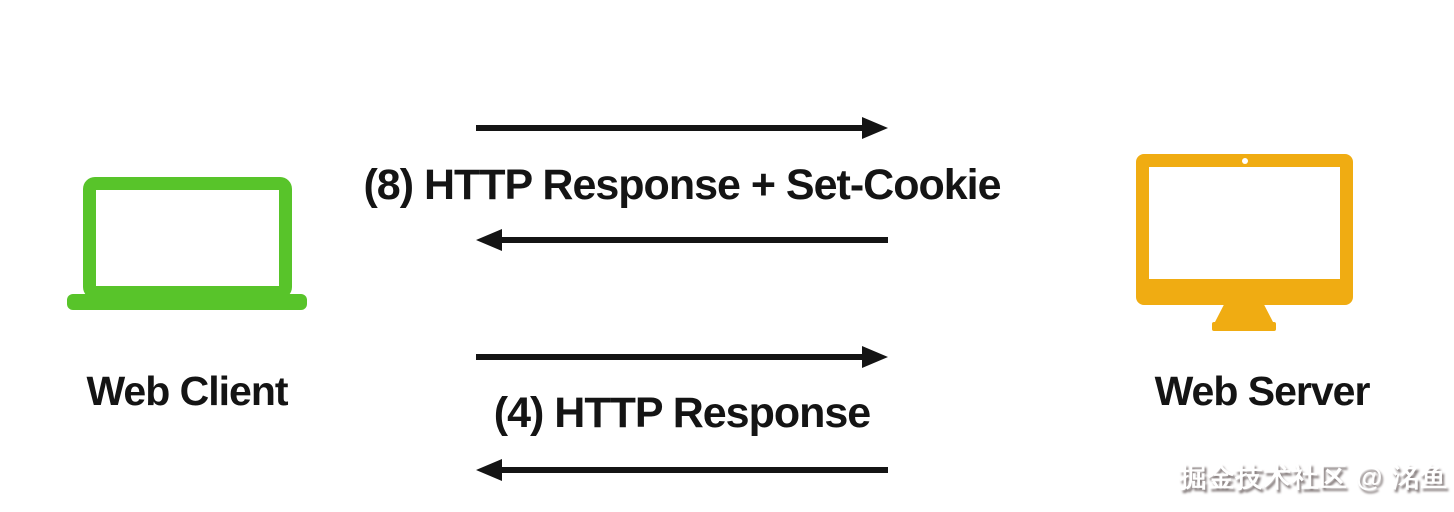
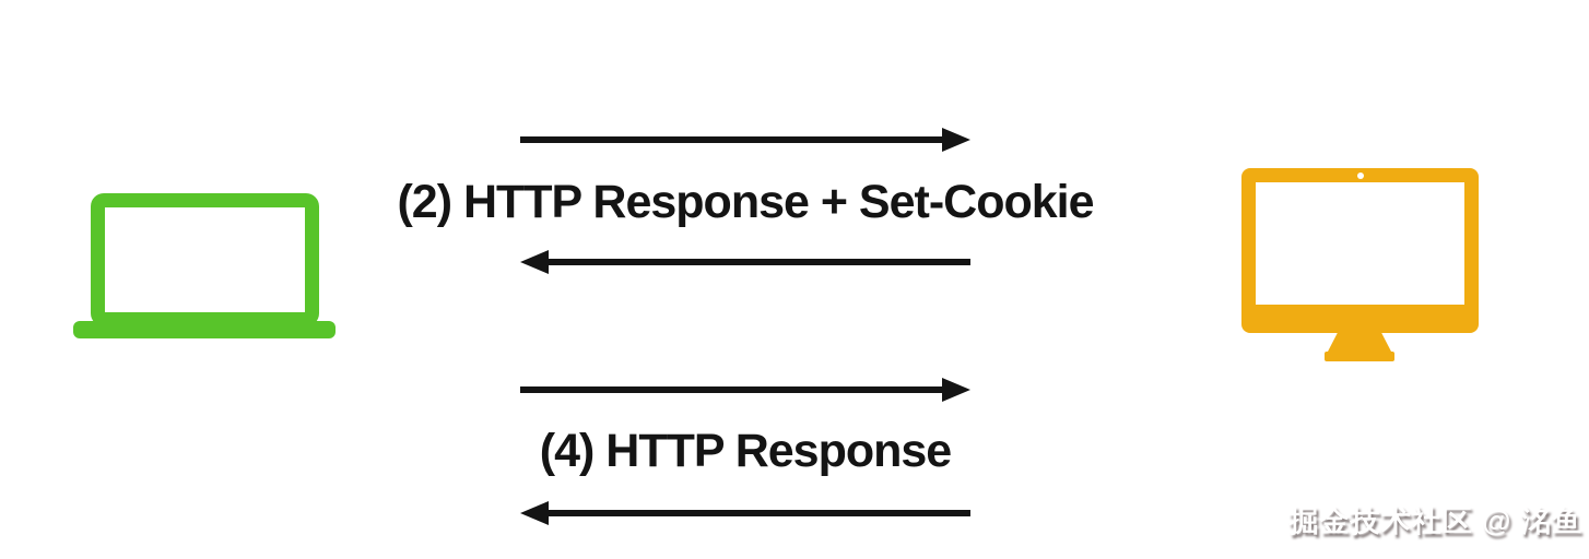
- Web Client
- Web Server
- (8) HTTP Response + Set-Cookie
+ (2) HTTP Response + Set-Cookie
  (4) HTTP Response
  掘金技术社区 @ 洺鱼
